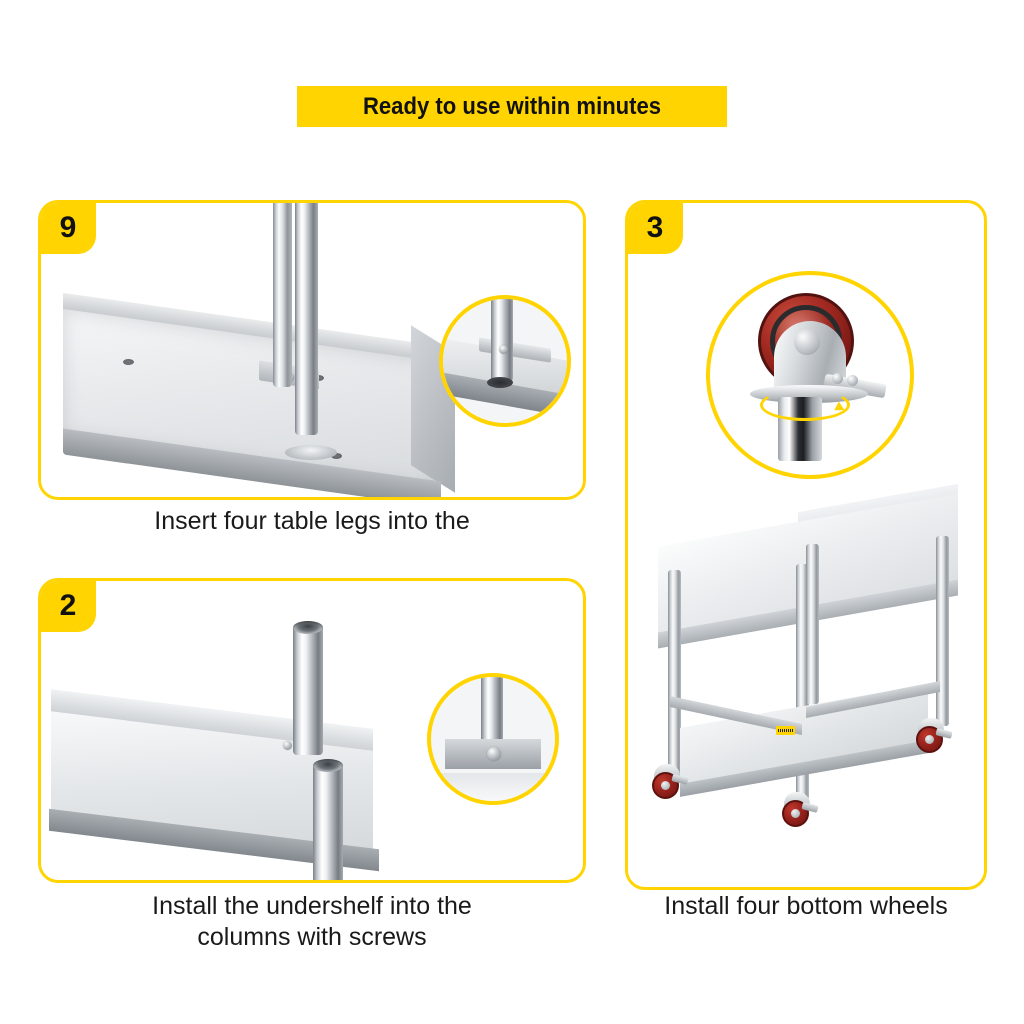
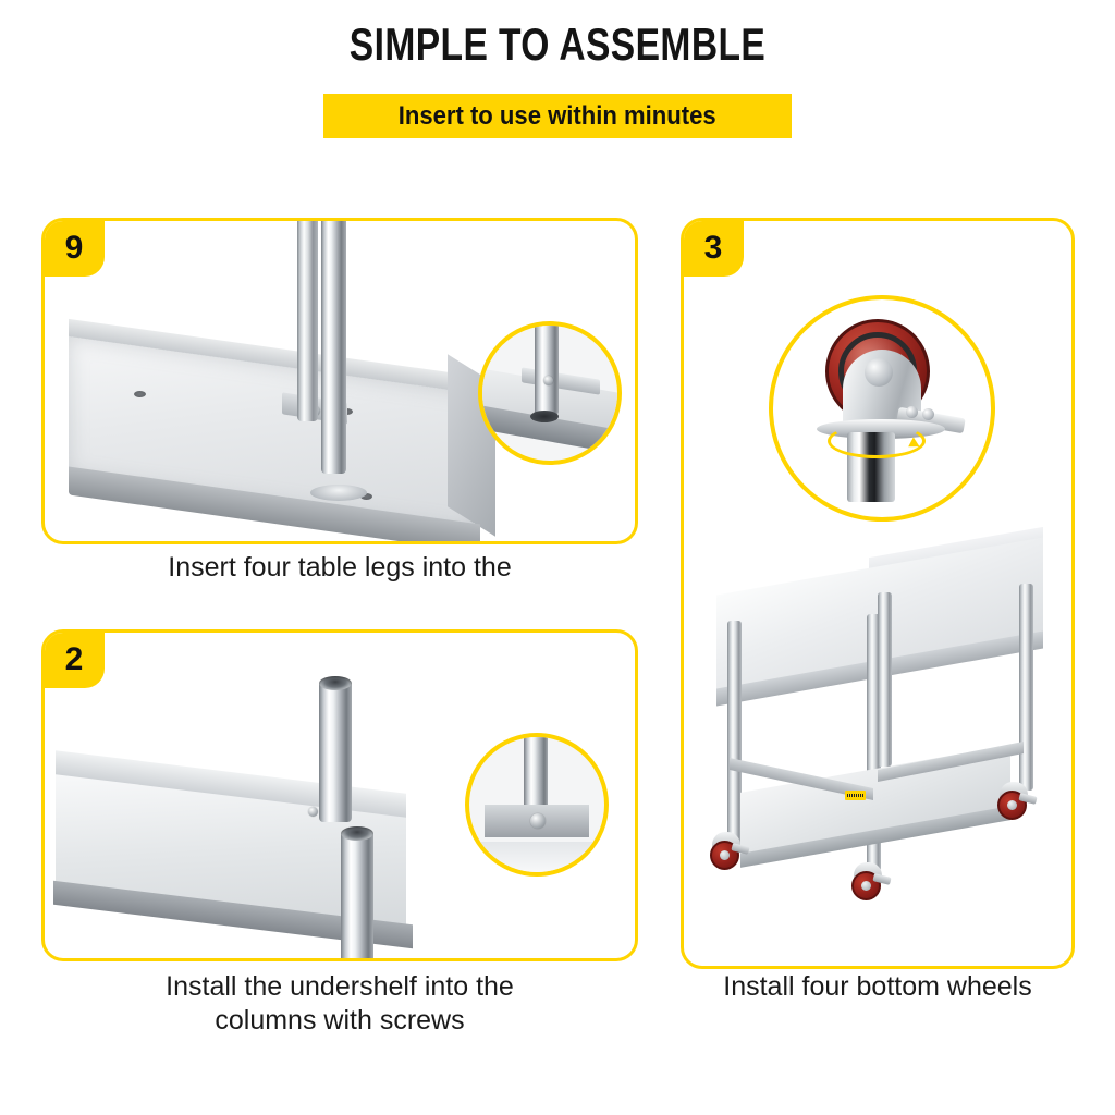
+ SIMPLE TO ASSEMBLE
- Ready to use within minutes
+ Insert to use within minutes
  9
  Insert four table legs into the
  2
  Install the undershelf into the
  columns with screws
  3
  Install four bottom wheels
